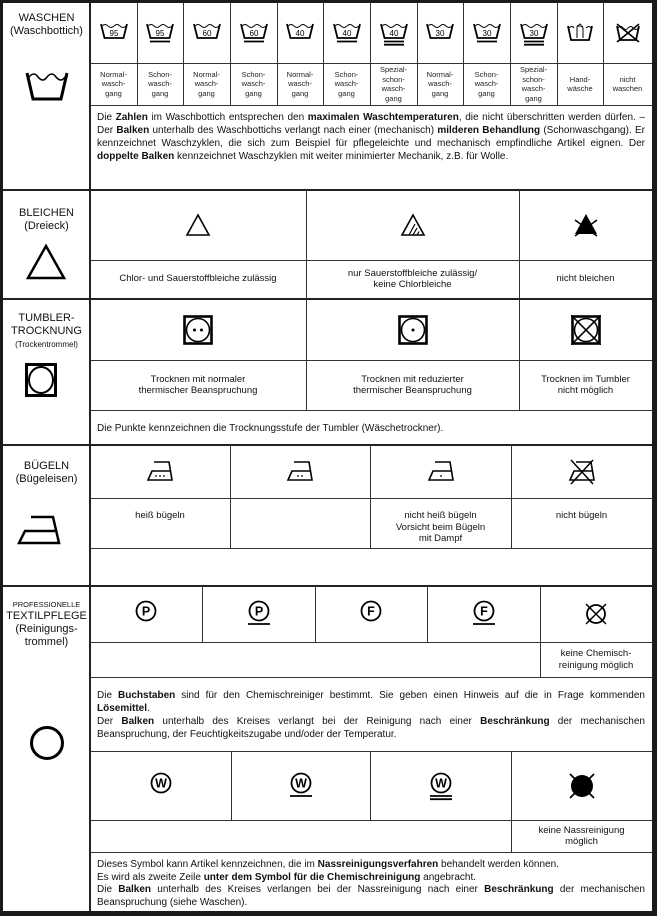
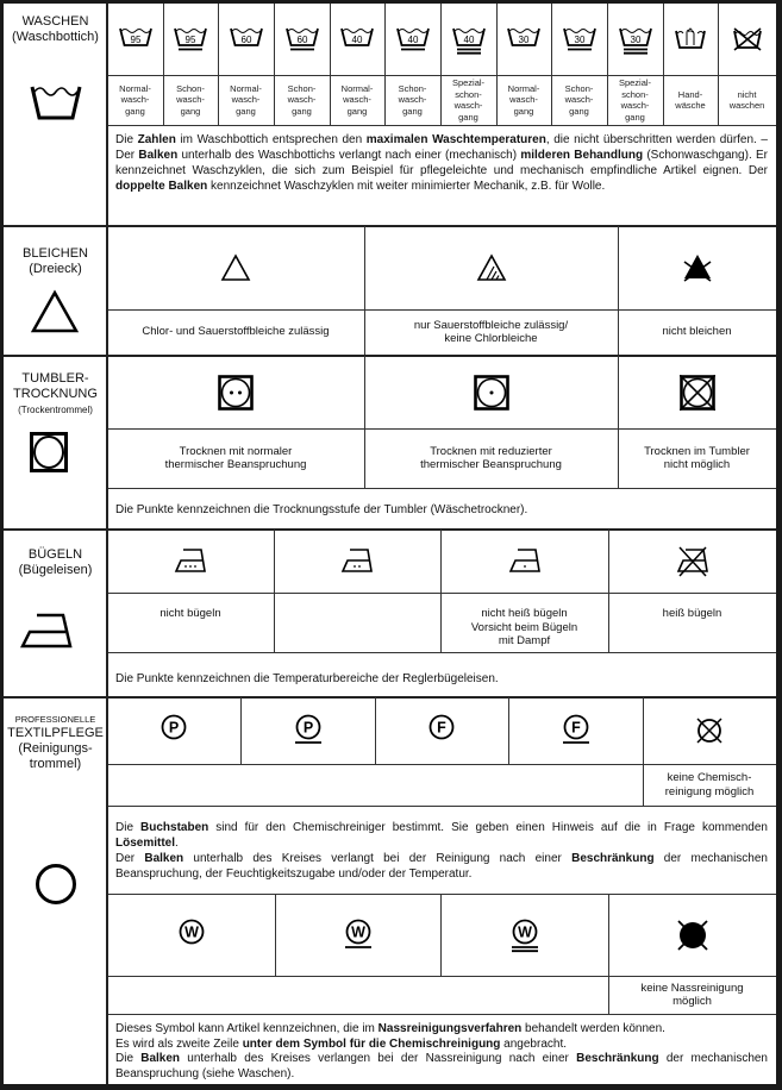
  WASCHEN
  (Waschbottich)
  Die Zahlen im Waschbottich entsprechen den maximalen Waschtemperaturen, die nicht überschritten werden dürfen. – Der Balken unterhalb des Waschbottichs verlangt nach einer (mechanisch) milderen Behandlung (Schonwaschgang). Er kennzeichnet Waschzyklen, die sich zum Beispiel für pflegeleichte und mechanisch empfindliche Artikel eignen. Der doppelte Balken kennzeichnet Waschzyklen mit weiter minimierter Mechanik, z.B. für Wolle.
  BLEICHEN
  (Dreieck)
  TUMBLER-
  TROCKNUNG
  (Trockentrommel)
  Die Punkte kennzeichnen die Trocknungsstufe der Tumbler (Wäschetrockner).
  BÜGELN
  (Bügeleisen)
+ Die Punkte kennzeichnen die Temperaturbereiche der Reglerbügeleisen.
  PROFESSIONELLE
  TEXTILPFLEGE
  (Reinigungs-
  trommel)
  Die Buchstaben sind für den Chemischreiniger bestimmt. Sie geben einen Hinweis auf die in Frage kommenden Lösemittel.
  Der Balken unterhalb des Kreises verlangt bei der Reinigung nach einer Beschränkung der mechanischen Beanspruchung, der Feuchtigkeitszugabe und/oder der Temperatur.
  Dieses Symbol kann Artikel kennzeichnen, die im Nassreinigungsverfahren behandelt werden können.
  Es wird als zweite Zeile unter dem Symbol für die Chemischreinigung angebracht.
  Die Balken unterhalb des Kreises verlangen bei der Nassreinigung nach einer Beschränkung der mechanischen Beanspruchung (siehe Waschen).
  95
  95
  60
  60
  40
  40
  40
  30
  30
  30
  Normal-
  wasch-
  gang
  Schon-
  wasch-
  gang
  Normal-
  wasch-
  gang
  Schon-
  wasch-
  gang
  Normal-
  wasch-
  gang
  Schon-
  wasch-
  gang
  Spezial-
  schon-
  wasch-
  gang
  Normal-
  wasch-
  gang
  Schon-
  wasch-
  gang
  Spezial-
  schon-
  wasch-
  gang
  Hand-
  wäsche
  nicht
  waschen
  Chlor- und Sauerstoffbleiche zulässig
  nur Sauerstoffbleiche zulässig/
  keine Chlorbleiche
  nicht bleichen
  Trocknen mit normaler
  thermischer Beanspruchung
  Trocknen mit reduzierter
  thermischer Beanspruchung
  Trocknen im Tumbler
  nicht möglich
- heiß bügeln
+ nicht bügeln
  nicht heiß bügeln
  Vorsicht beim Bügeln
  mit Dampf
- nicht bügeln
+ heiß bügeln
  P
  P
  F
  F
  keine Chemisch-
  reinigung möglich
  W
  W
  W
  keine Nassreinigung
  möglich
